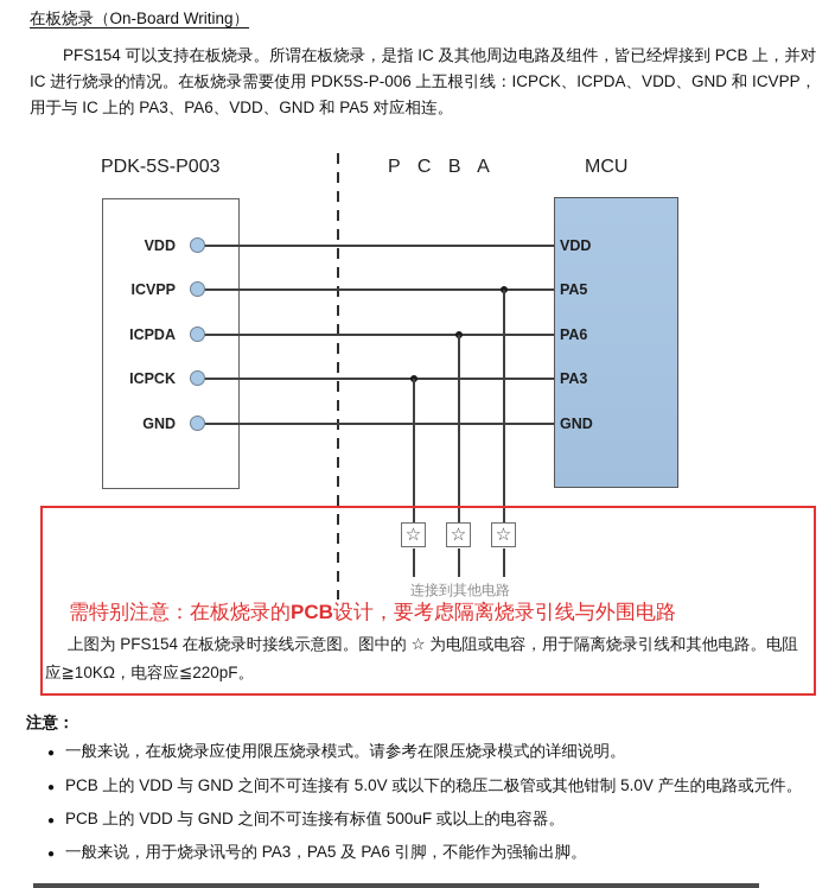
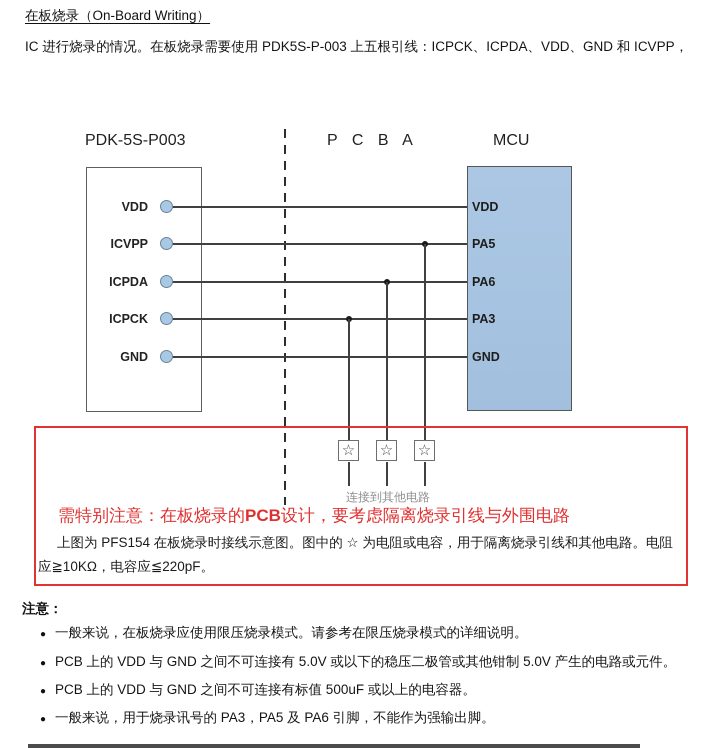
  在板烧录（On-Board Writing）
- PFS154 可以支持在板烧录。所谓在板烧录，是指 IC 及其他周边电路及组件，皆已经焊接到 PCB 上，并对
- IC 进行烧录的情况。在板烧录需要使用 PDK5S-P-006 上五根引线：ICPCK、ICPDA、VDD、GND 和 ICVPP，
+ IC 进行烧录的情况。在板烧录需要使用 PDK5S-P-003 上五根引线：ICPCK、ICPDA、VDD、GND 和 ICVPP，
- 用于与 IC 上的 PA3、PA6、VDD、GND 和 PA5 对应相连。
  PDK-5S-P003
  P C B A
  MCU
  VDD
  ICVPP
  ICPDA
  ICPCK
  GND
  VDD
  PA5
  PA6
  PA3
  GND
  ☆
  ☆
  ☆
  连接到其他电路
  需特别注意：在板烧录的PCB设计，要考虑隔离烧录引线与外围电路
  上图为 PFS154 在板烧录时接线示意图。图中的 ☆ 为电阻或电容，用于隔离烧录引线和其他电路。电阻
  应≧10KΩ，电容应≦220pF。
  注意：
  ●
  一般来说，在板烧录应使用限压烧录模式。请参考在限压烧录模式的详细说明。
  ●
  PCB 上的 VDD 与 GND 之间不可连接有 5.0V 或以下的稳压二极管或其他钳制 5.0V 产生的电路或元件。
  ●
  PCB 上的 VDD 与 GND 之间不可连接有标值 500uF 或以上的电容器。
  ●
  一般来说，用于烧录讯号的 PA3，PA5 及 PA6 引脚，不能作为强输出脚。
